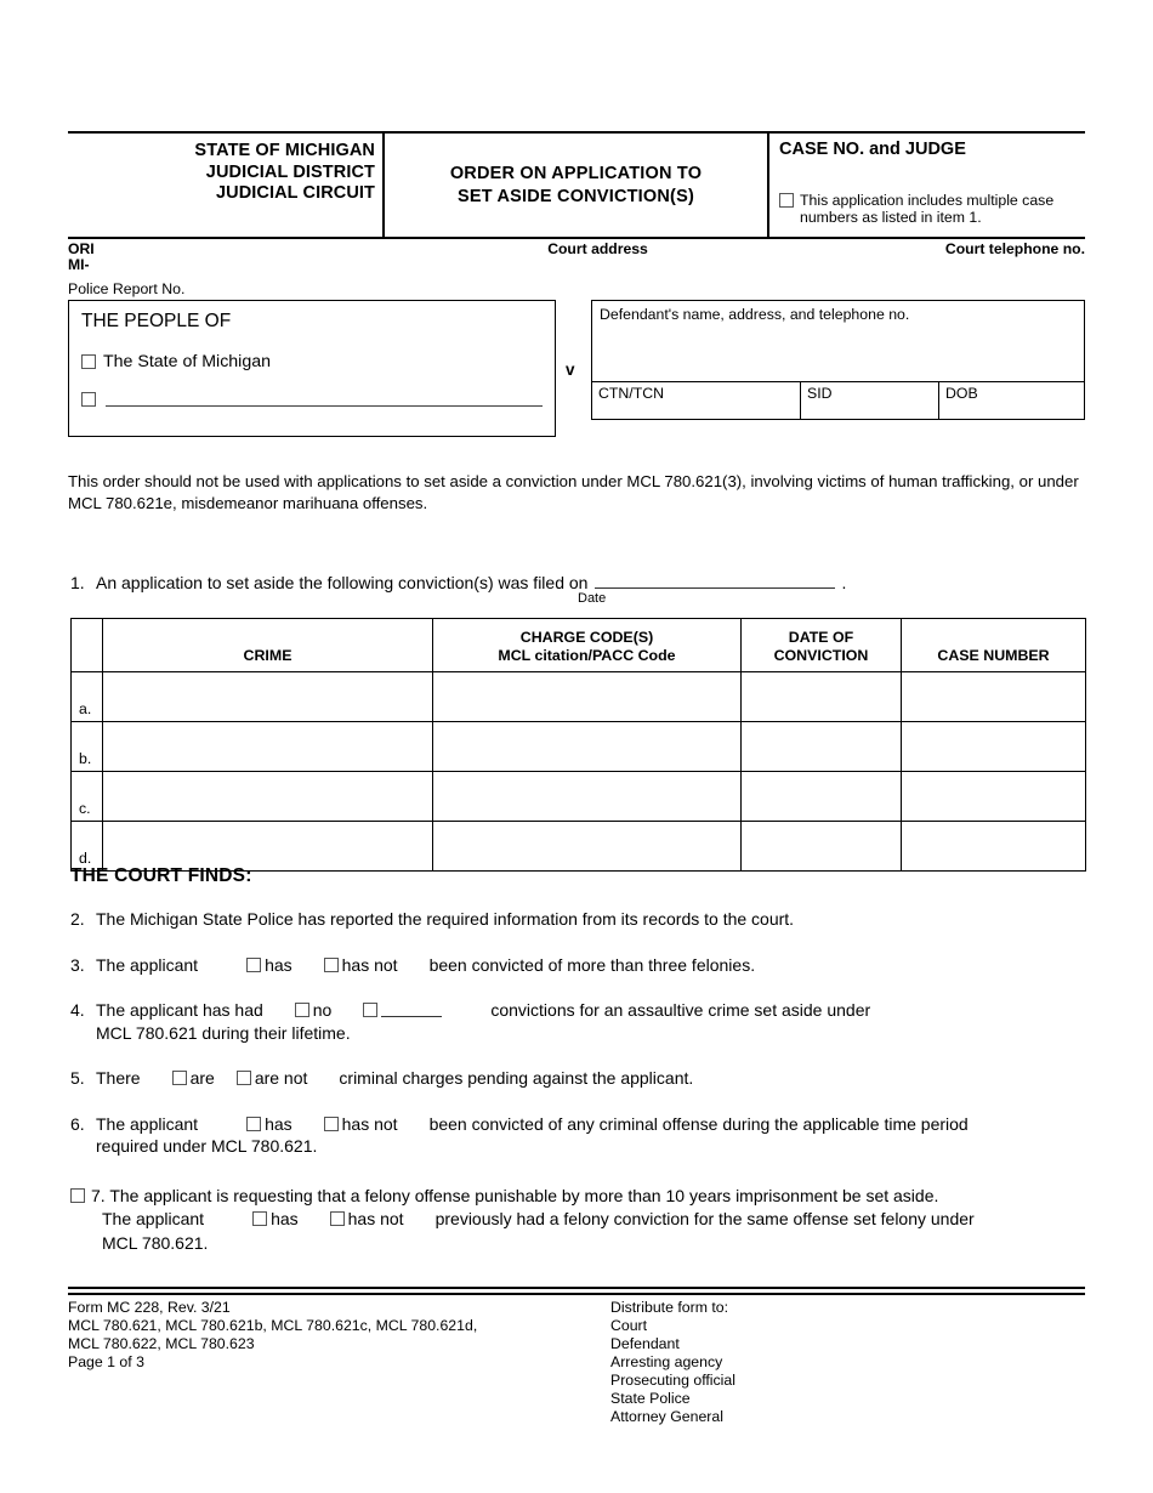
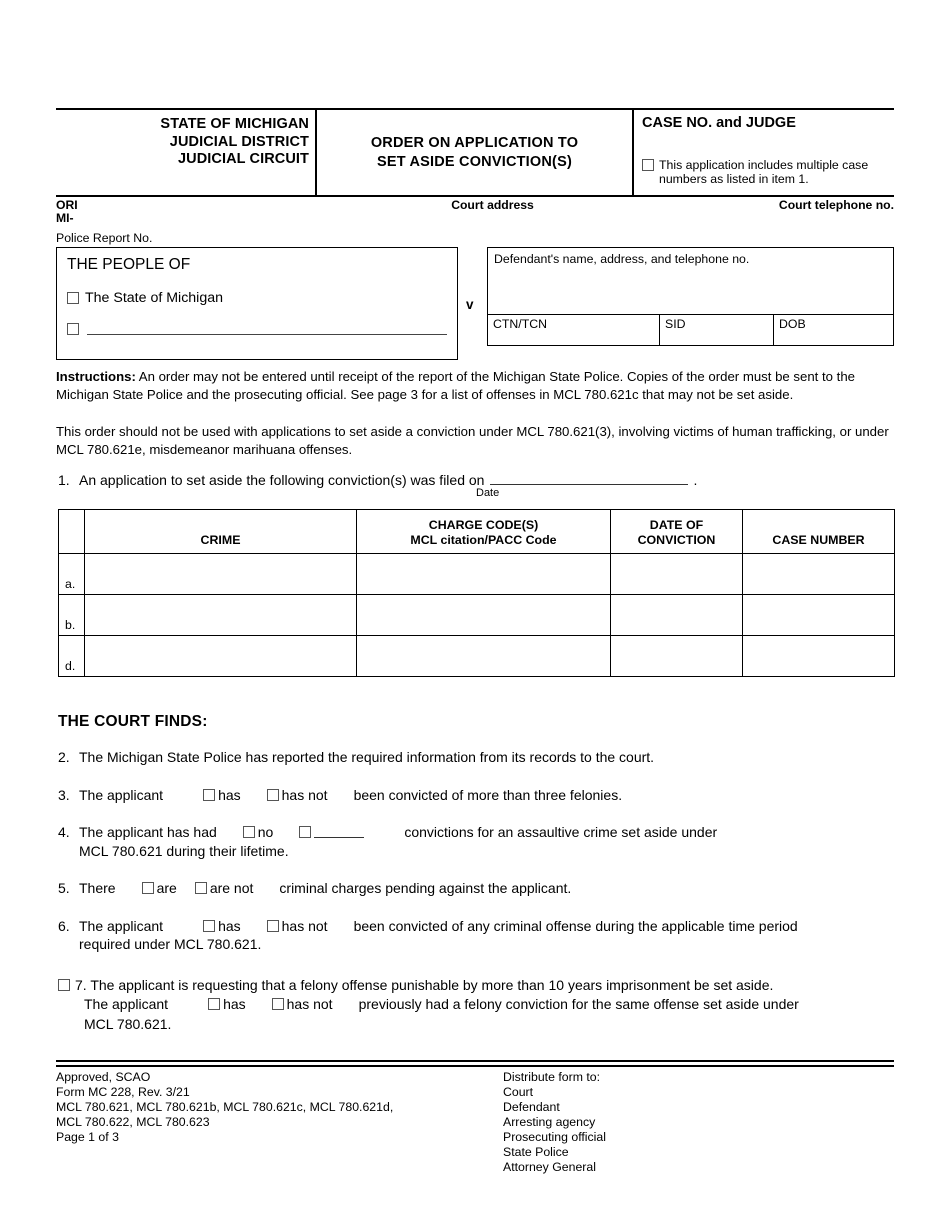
  STATE OF MICHIGAN
  JUDICIAL DISTRICT
  JUDICIAL CIRCUIT
  ORDER ON APPLICATION TO
  SET ASIDE CONVICTION(S)
  CASE NO. and JUDGE
  This application includes multiple case
  numbers as listed in item 1.
  ORI
  Court address
  Court telephone no.
  MI-
  Police Report No.
  THE PEOPLE OF
  The State of Michigan
  v
  Defendant's name, address, and telephone no.
  CTN/TCN
  SID
  DOB
+ Instructions: An order may not be entered until receipt of the report of the Michigan State Police. Copies of the order must be sent to the Michigan State Police and the prosecuting official. See page 3 for a list of offenses in MCL 780.621c that may not be set aside.
  This order should not be used with applications to set aside a conviction under MCL 780.621(3), involving victims of human trafficking, or under MCL 780.621e, misdemeanor marihuana offenses.
  1.
  An application to set aside the following conviction(s) was filed on
  .
  Date
  	CRIME	CHARGE CODE(S) MCL citation/PACC Code	DATE OF CONVICTION	CASE NUMBER
  a.
  b.
- c.
  d.
  THE COURT FINDS:
  2.
  The Michigan State Police has reported the required information from its records to the court.
  3.
  The applicant
  has
  has not
  been convicted of more than three felonies.
  4.
  The applicant has had
  no
  convictions for an assaultive crime set aside under
  MCL 780.621 during their lifetime.
  5.
  There
  are
  are not
  criminal charges pending against the applicant.
  6.
  The applicant
  has
  has not
  been convicted of any criminal offense during the applicable time period
  required under MCL 780.621.
  7. The applicant is requesting that a felony offense punishable by more than 10 years imprisonment be set aside.
  The applicant
  has
  has not
- previously had a felony conviction for the same offense set felony under
+ previously had a felony conviction for the same offense set aside under
  MCL 780.621.
+ Approved, SCAO
  Form MC 228, Rev. 3/21
  MCL 780.621, MCL 780.621b, MCL 780.621c, MCL 780.621d,
  MCL 780.622, MCL 780.623
  Page 1 of 3
  Distribute form to:
  Court
  Defendant
  Arresting agency
  Prosecuting official
  State Police
  Attorney General
